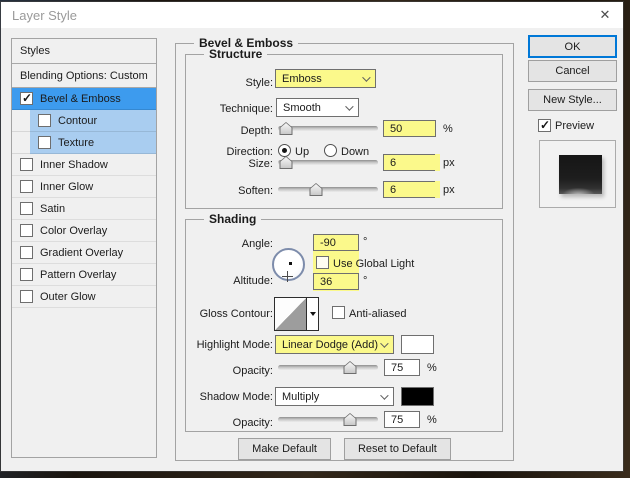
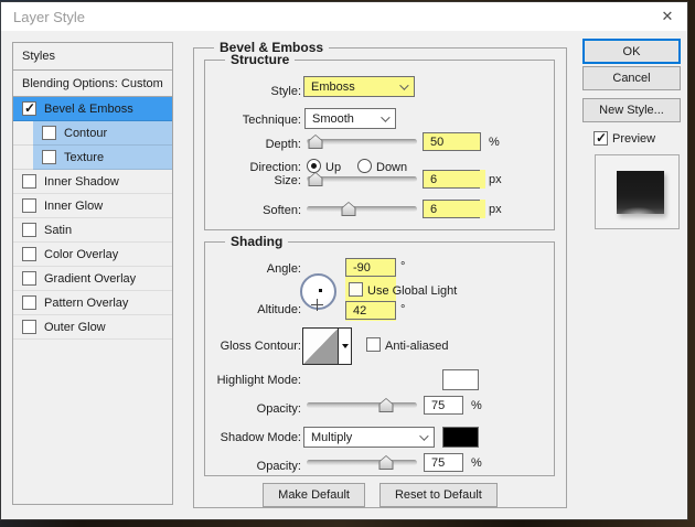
  Layer Style
  ✕
  Styles
  Blending Options: Custom
  Bevel & Emboss
  Contour
  Texture
  Inner Shadow
  Inner Glow
  Satin
  Color Overlay
  Gradient Overlay
  Pattern Overlay
  Outer Glow
  Bevel & Emboss
  Structure
  Style:
  Emboss
  Technique:
  Smooth
  Depth:
  50
  %
  Direction:
  Up
  Down
  Size:
  6
  px
  Soften:
  6
  px
  Shading
  Angle:
  -90
  °
  Use Global Light
  Altitude:
- 36
+ 42
  °
  Gloss Contour:
  Anti-aliased
  Highlight Mode:
- Linear Dodge (Add)
  Opacity:
  75
  %
  Shadow Mode:
  Multiply
  Opacity:
  75
  %
  Make Default
  Reset to Default
  OK
  Cancel
  New Style...
  Preview
